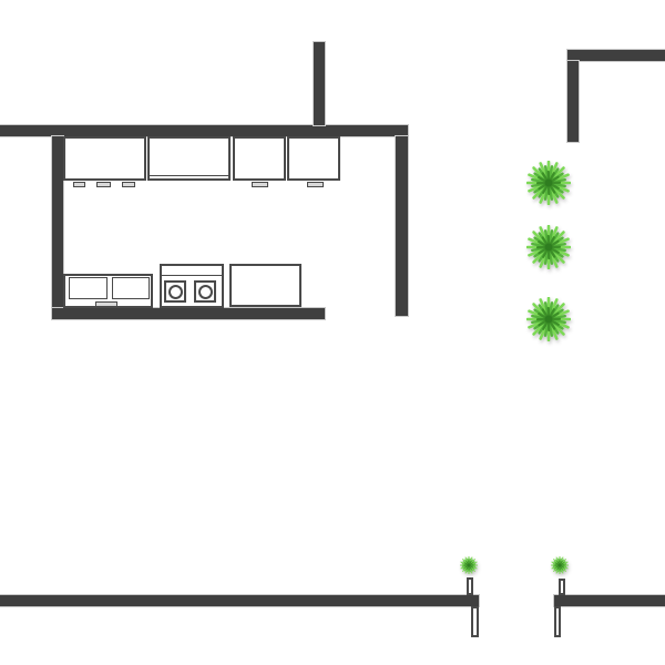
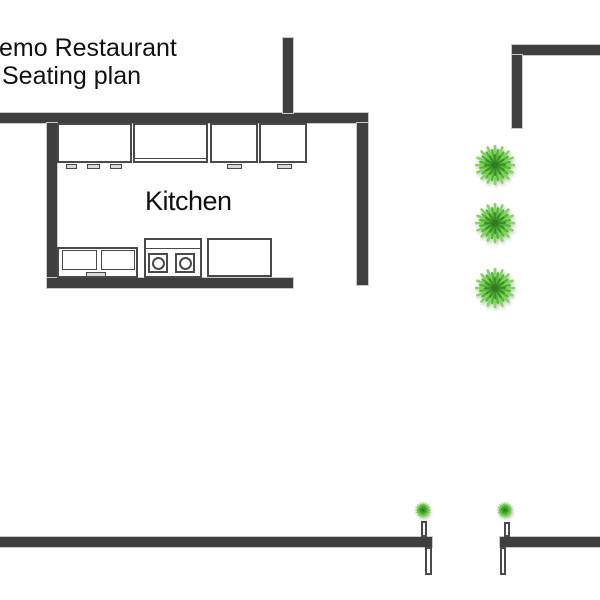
+ emo Restaurant
+ Seating plan
+ Kitchen
